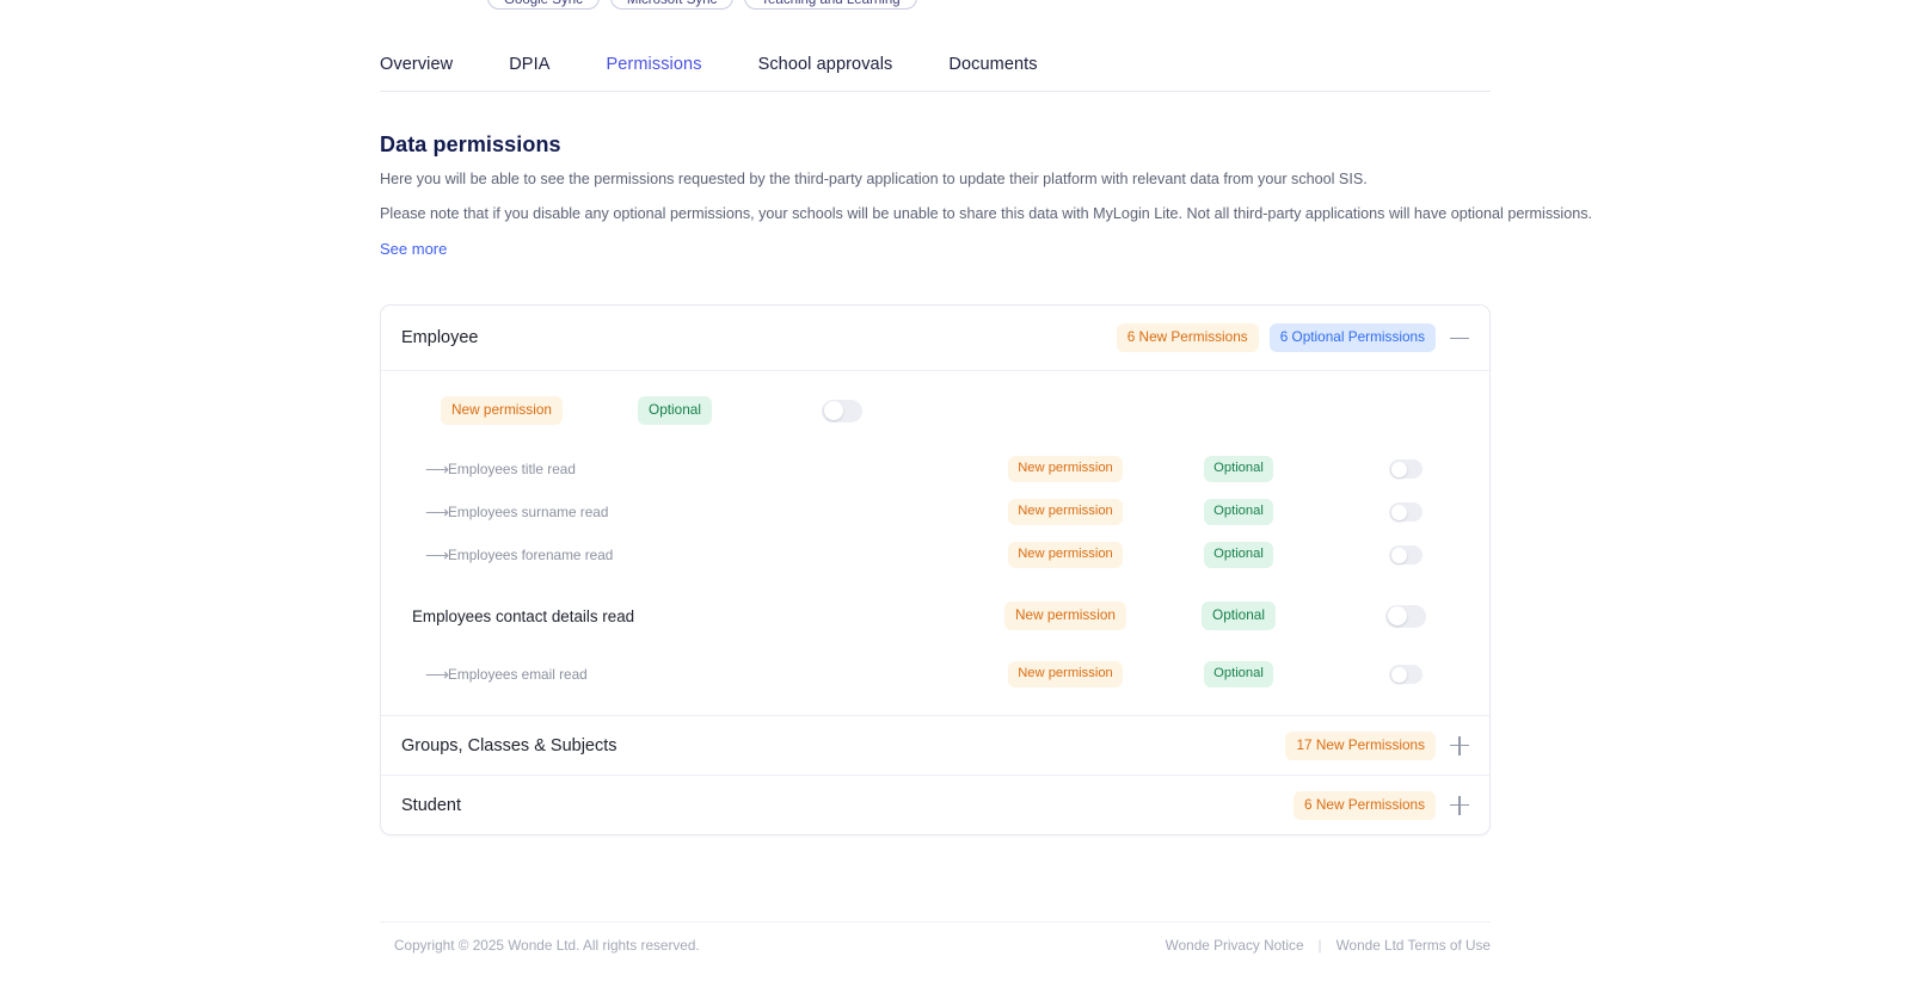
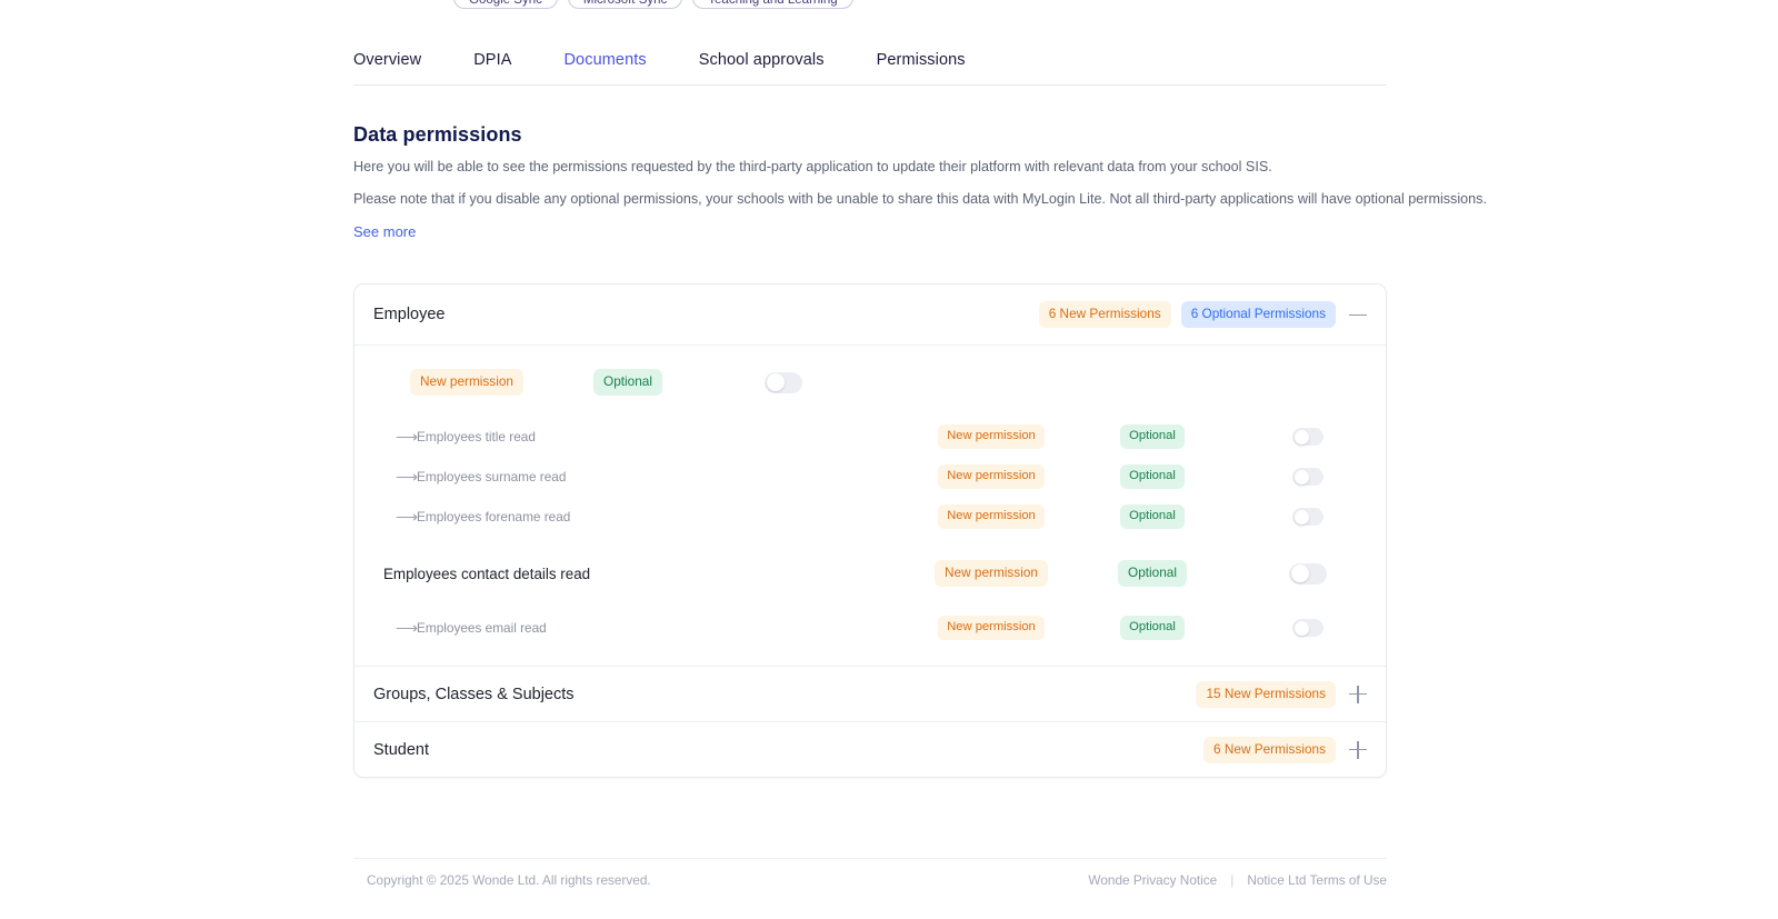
  Google Sync
  Microsoft Sync
  Teaching and Learning
  Overview
  DPIA
- Permissions
+ Documents
  School approvals
- Documents
+ Permissions
  Data permissions
  Here you will be able to see the permissions requested by the third-party application to update their platform with relevant data from your school SIS.
- Please note that if you disable any optional permissions, your schools will be unable to share this data with MyLogin Lite. Not all third-party applications will have optional permissions.
+ Please note that if you disable any optional permissions, your schools with be unable to share this data with MyLogin Lite. Not all third-party applications will have optional permissions.
  See more
  Employee
  6 New Permissions
  6 Optional Permissions
  New permission
  Optional
  ⟶
  Employees title read
  New permission
  Optional
  ⟶
  Employees surname read
  New permission
  Optional
  ⟶
  Employees forename read
  New permission
  Optional
  Employees contact details read
  New permission
  Optional
  ⟶
  Employees email read
  New permission
  Optional
  Groups, Classes & Subjects
- 17 New Permissions
+ 15 New Permissions
  Student
  6 New Permissions
  Copyright © 2025 Wonde Ltd. All rights reserved.
  Wonde Privacy Notice
  |
- Wonde Ltd Terms of Use
+ Notice Ltd Terms of Use
